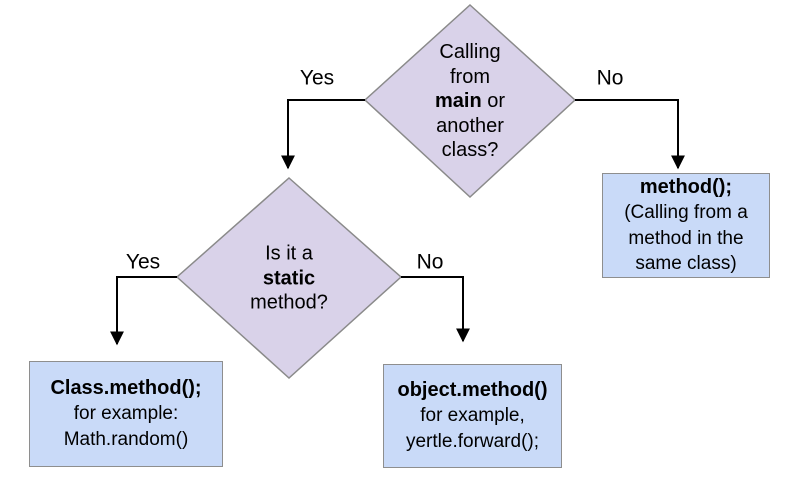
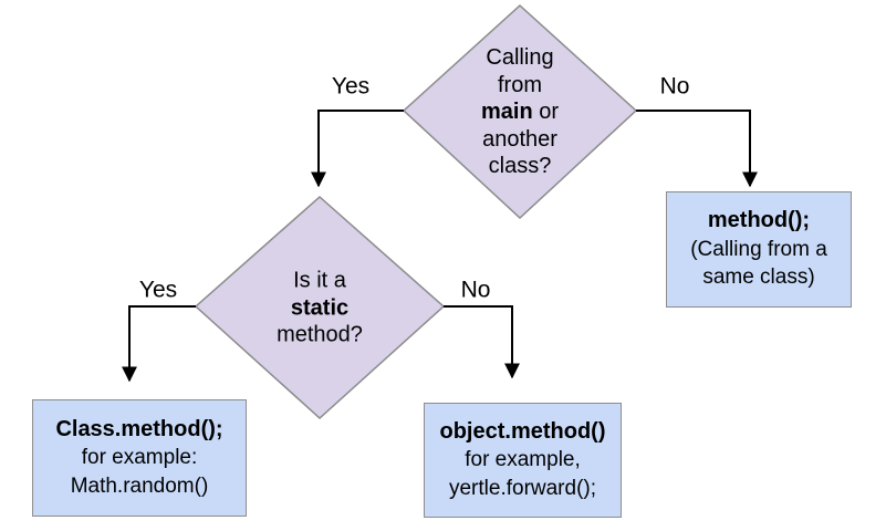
  Calling
  from
  main or
  another
  class?
  Is it a
  static
  method?
  Yes
  No
  Yes
  No
  method();
  (Calling from a
- method in the
  same class)
  Class.method();
  for example:
  Math.random()
  object.method()
  for example,
  yertle.forward();
